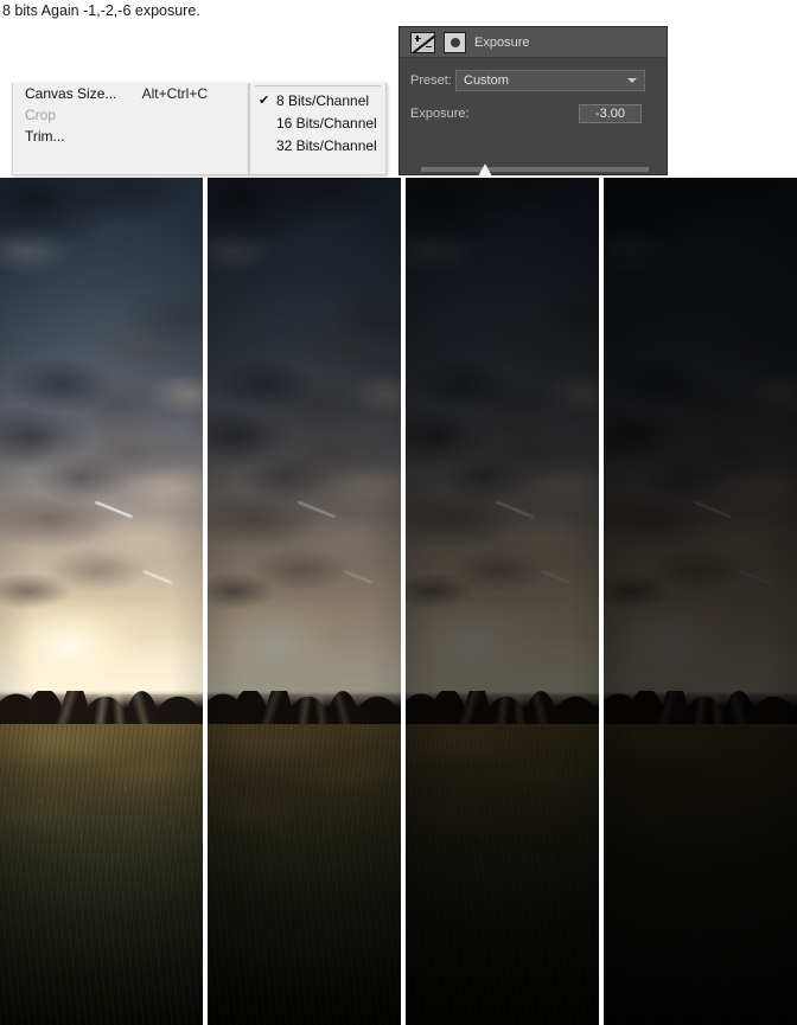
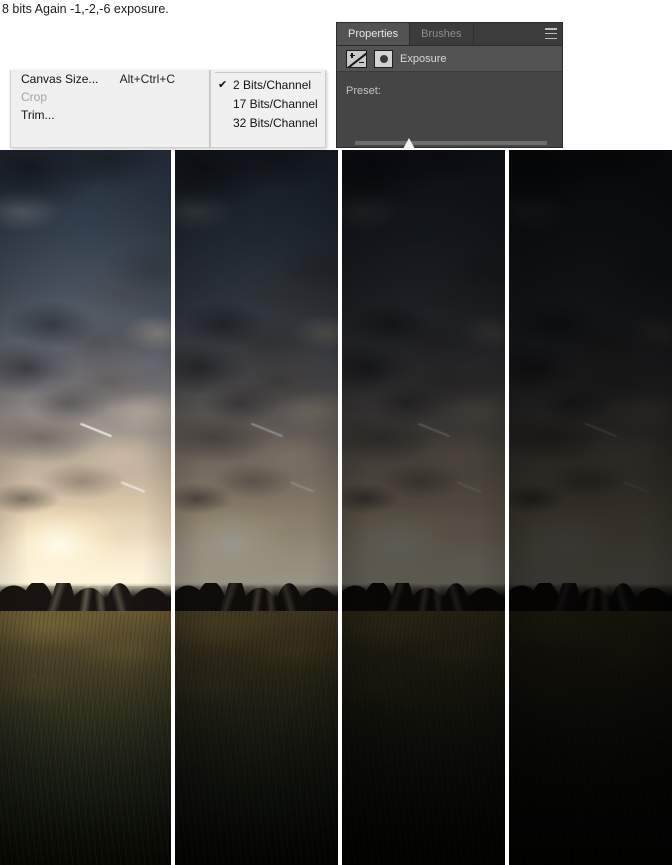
  8 bits Again -1,-2,-6 exposure.
  Canvas Size...
  Alt+Ctrl+C
  Crop
  Trim...
  ✔
- 8 Bits/Channel
+ 2 Bits/Channel
- 16 Bits/Channel
+ 17 Bits/Channel
  32 Bits/Channel
+ Properties
+ Brushes
  Exposure
  Preset:
- Custom
- Exposure:
- -3.00
